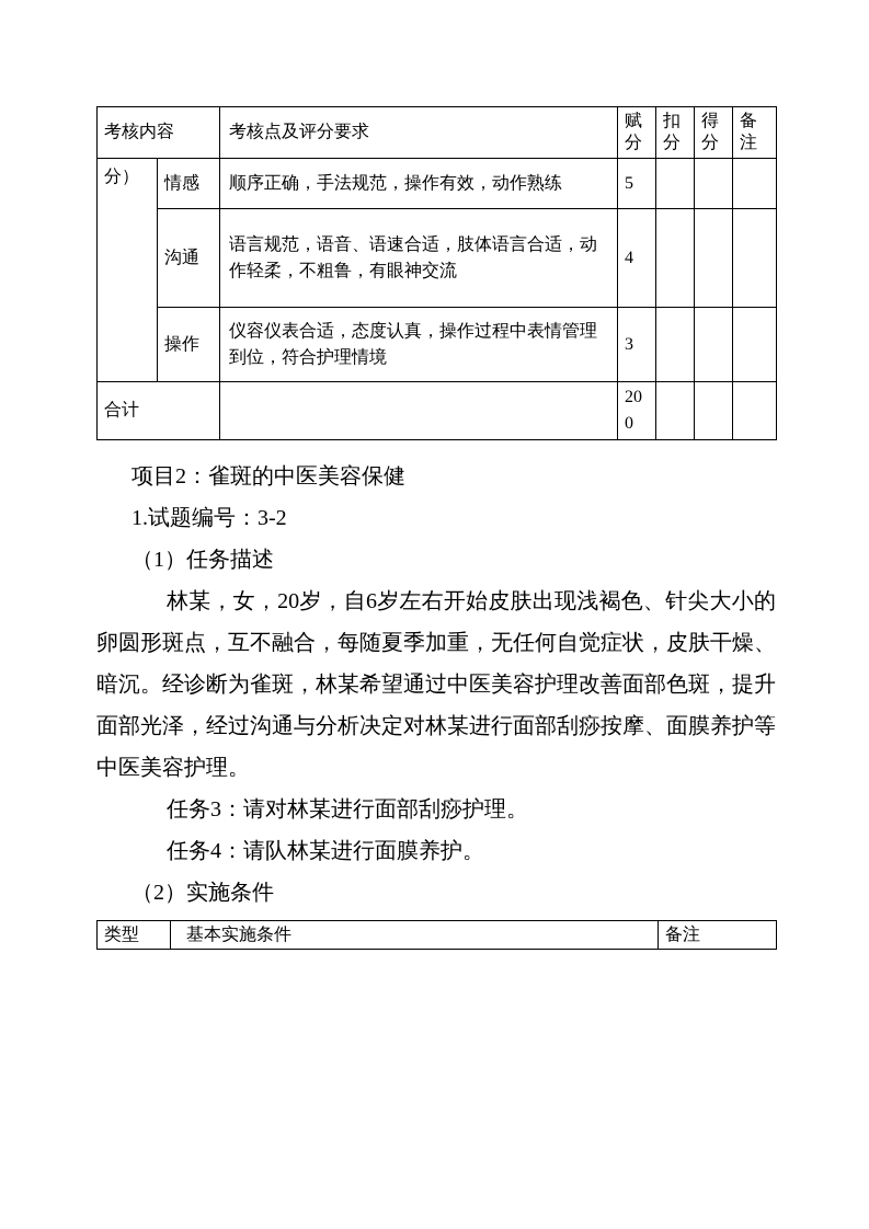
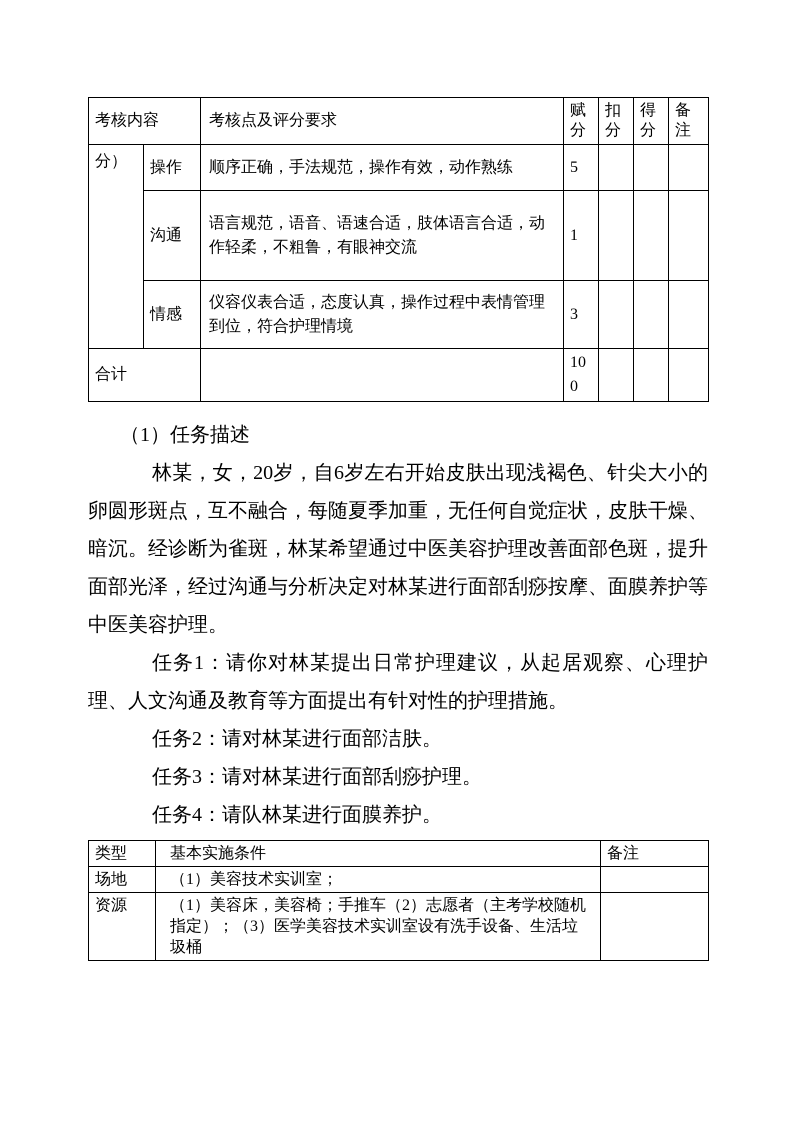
  考核内容	考核点及评分要求	赋分	扣分	得分	备注
- 分）	情感	顺序正确，手法规范，操作有效，动作熟练	5
+ 分）	操作	顺序正确，手法规范，操作有效，动作熟练	5
- 沟通	语言规范，语音、语速合适，肢体语言合适，动作轻柔，不粗鲁，有眼神交流	4
+ 沟通	语言规范，语音、语速合适，肢体语言合适，动作轻柔，不粗鲁，有眼神交流	1
- 操作	仪容仪表合适，态度认真，操作过程中表情管理到位，符合护理情境	3
+ 情感	仪容仪表合适，态度认真，操作过程中表情管理到位，符合护理情境	3
- 合计		200
+ 合计		100
- 项目2：雀斑的中医美容保健
- 1.试题编号：3-2
  （1）任务描述
  林某，女，20岁，自6岁左右开始皮肤出现浅褐色、针尖大小的卵圆形斑点，互不融合，每随夏季加重，无任何自觉症状，皮肤干燥、暗沉。经诊断为雀斑，林某希望通过中医美容护理改善面部色斑，提升面部光泽，经过沟通与分析决定对林某进行面部刮痧按摩、面膜养护等中医美容护理。
+ 任务1：请你对林某提出日常护理建议，从起居观察、心理护理、人文沟通及教育等方面提出有针对性的护理措施。
+ 任务2：请对林某进行面部洁肤。
  任务3：请对林某进行面部刮痧护理。
  任务4：请队林某进行面膜养护。
- （2）实施条件
  类型	基本实施条件	备注
+ 场地	（1）美容技术实训室；
+ 资源	（1）美容床，美容椅；手推车（2）志愿者（主考学校随机指定）；（3）医学美容技术实训室设有洗手设备、生活垃圾桶
